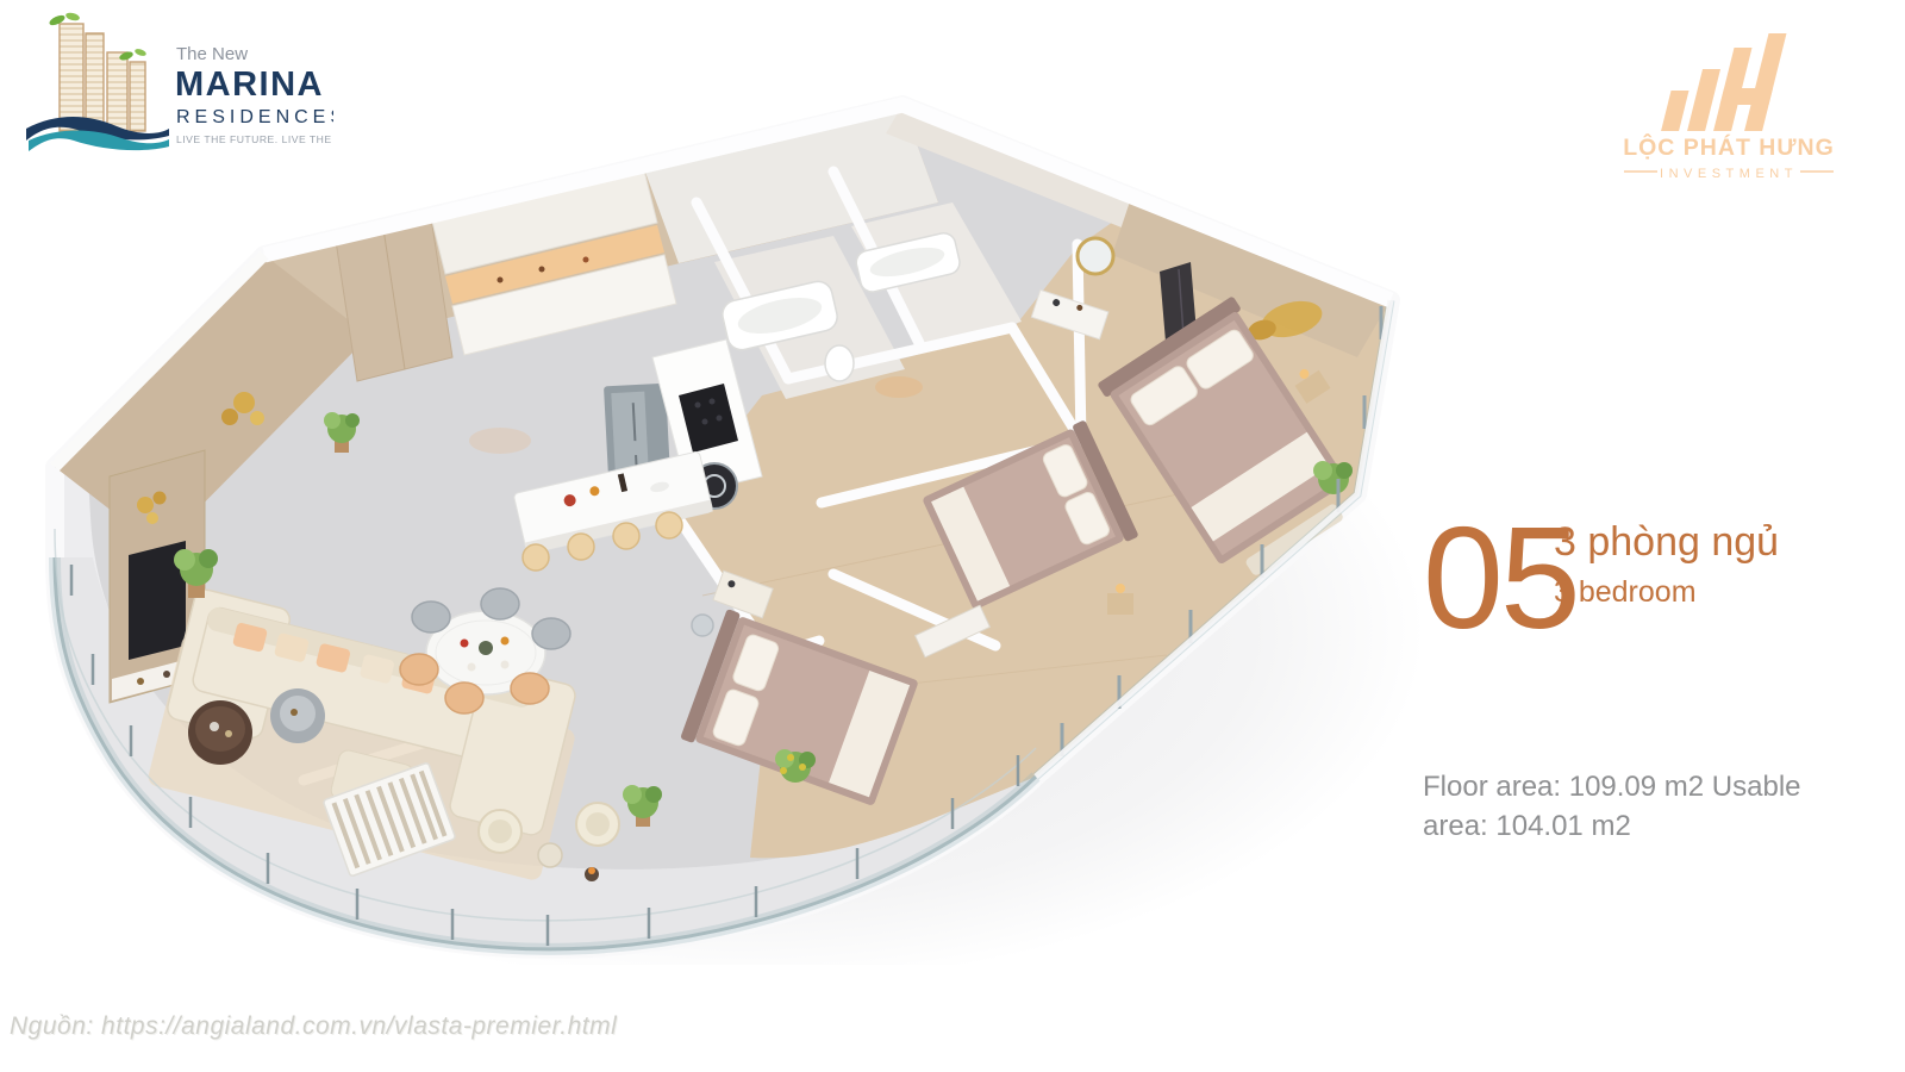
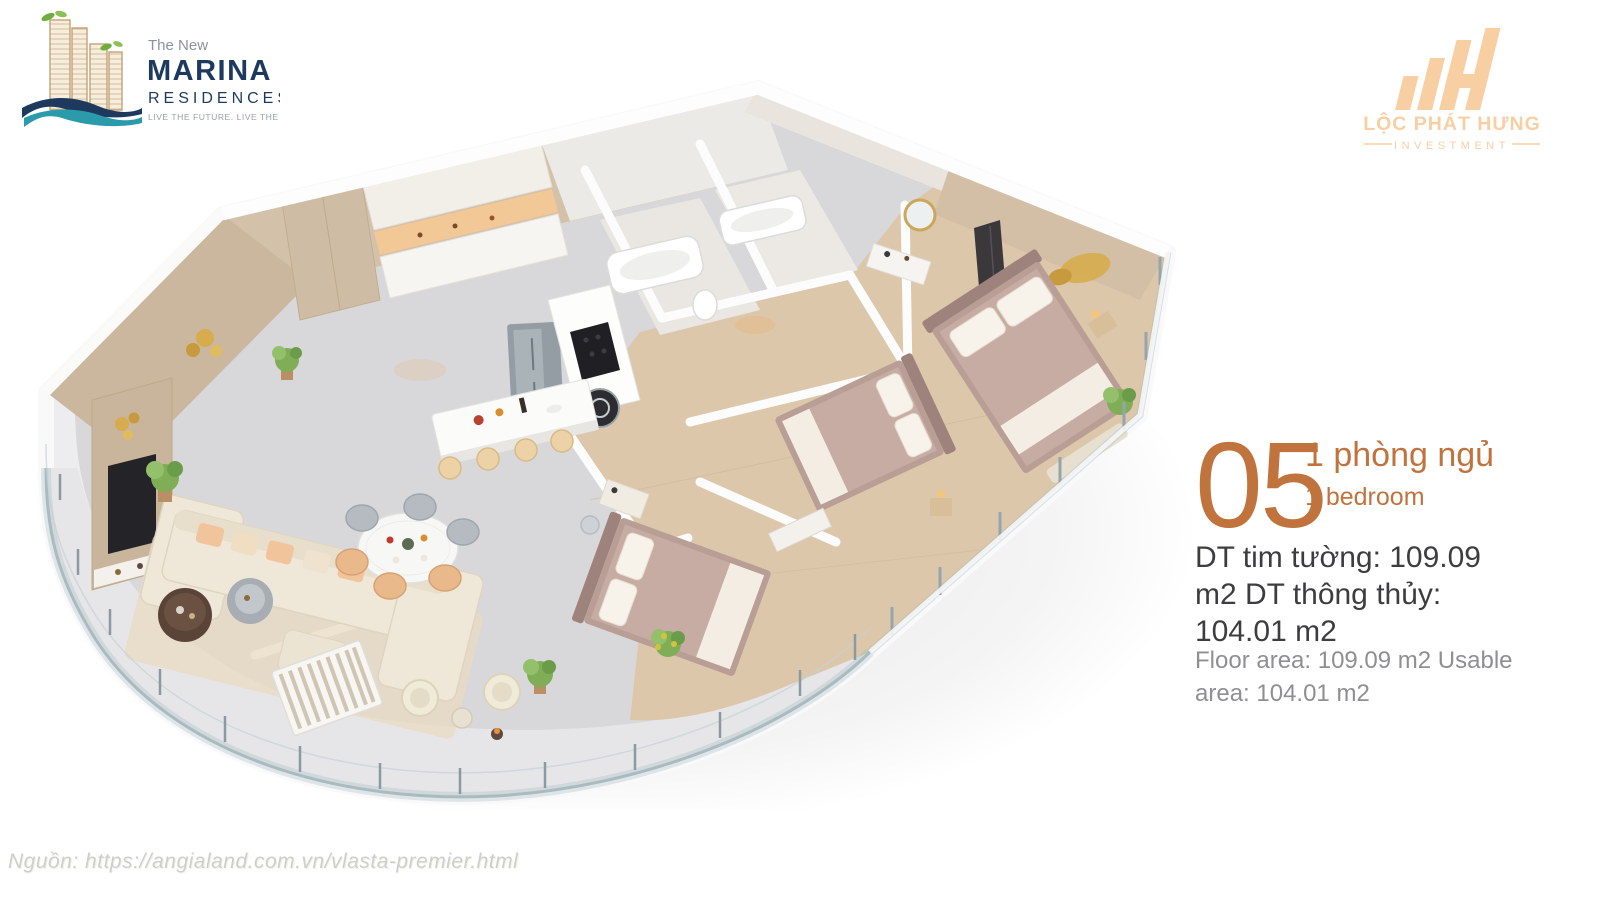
  The New
  MARINA
  RESIDENCE
  LIVE THE FUTURE. LIVE THE
  LỘC PHÁT HƯNG
  INVESTMENT
  05
- 3 phòng ngủ
+ 1 phòng ngủ
- 3 bedroom
+ 1 bedroom
+ DT tim tường: 109.09 m2 DT thông thủy: 104.01 m2
  Floor area: 109.09 m2 Usable area: 104.01 m2
  Nguồn: https://angialand.com.vn/vlasta-premier.html
